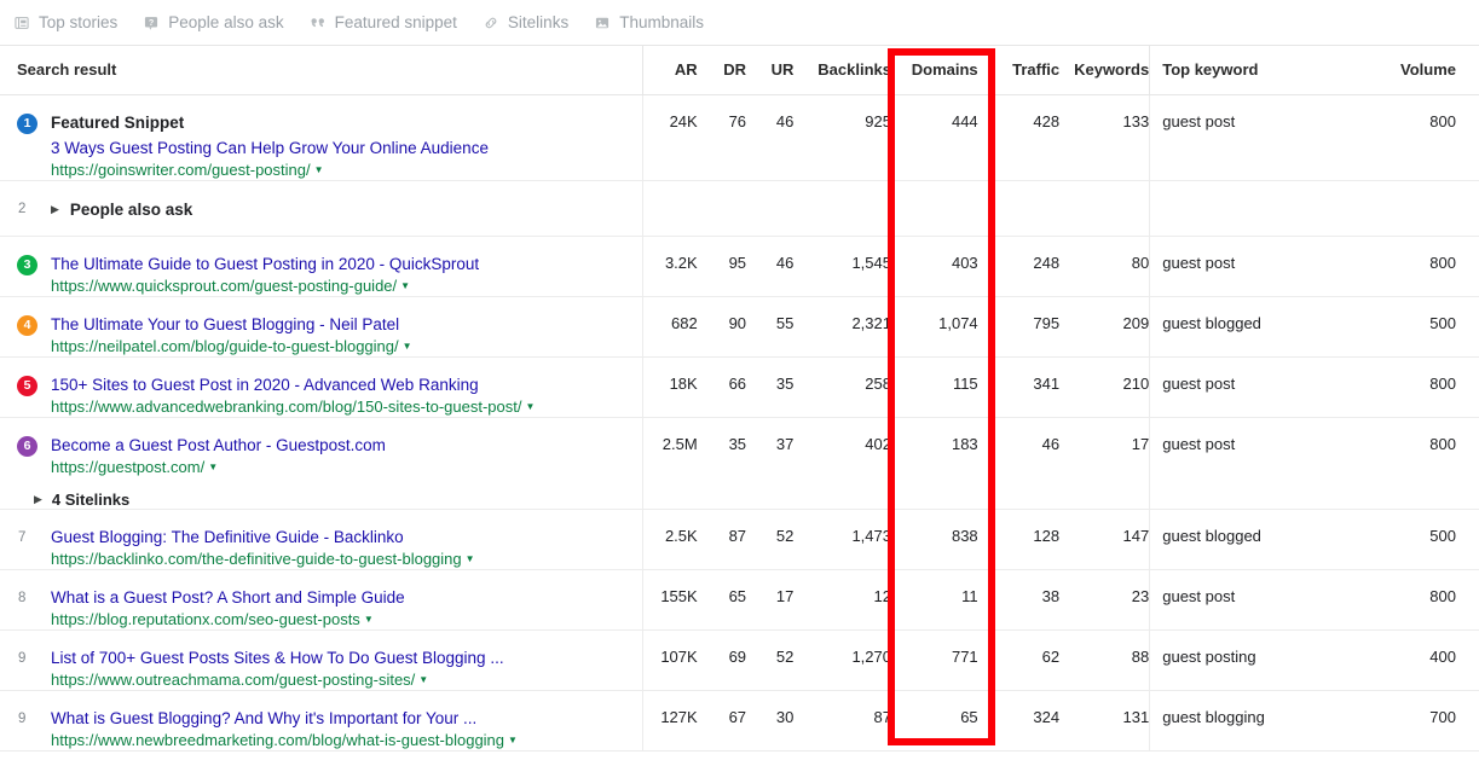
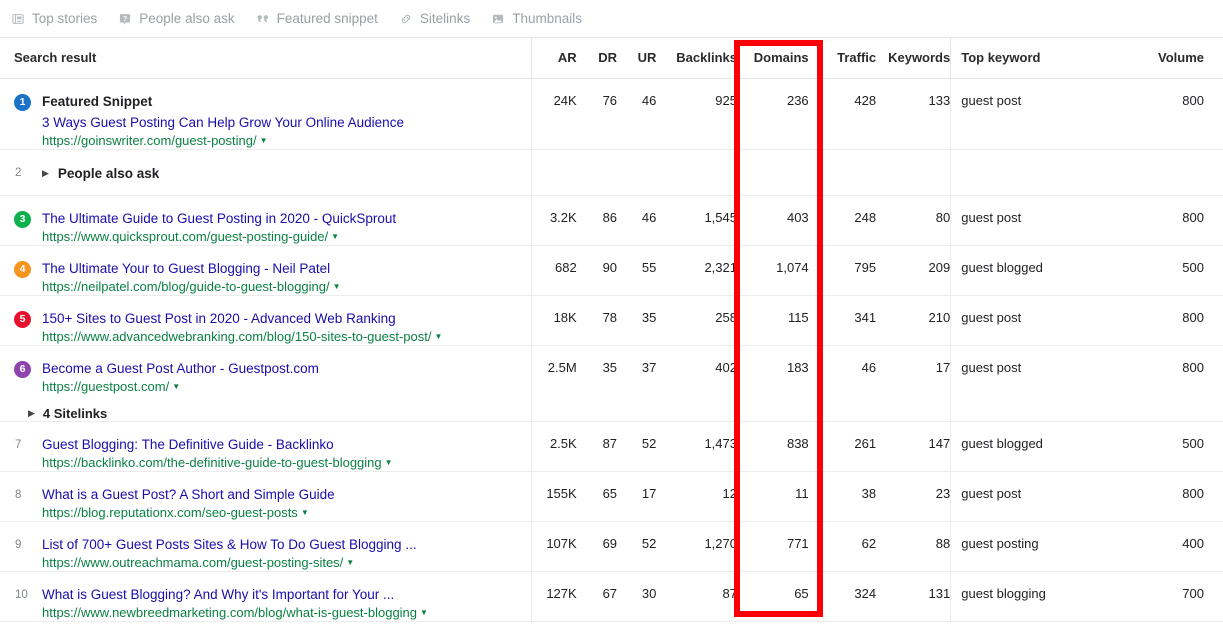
  Top stories
  ?
  People also ask
  Featured snippet
  Sitelinks
  Thumbnails
  Search result	AR	DR	UR	Backlinks	Domains	Traffic	Keywords	Top keyword	Volume
- 1 Featured Snippet3 Ways Guest Posting Can Help Grow Your Online Audiencehttps://goinswriter.com/guest-posting/ ▼	24K	76	46	925	444	428	133	guest post	800
+ 1 Featured Snippet3 Ways Guest Posting Can Help Grow Your Online Audiencehttps://goinswriter.com/guest-posting/ ▼	24K	76	46	925	236	428	133	guest post	800
  2 ▶ People also ask
- 3 The Ultimate Guide to Guest Posting in 2020 - QuickSprouthttps://www.quicksprout.com/guest-posting-guide/ ▼	3.2K	95	46	1,545	403	248	80	guest post	800
+ 3 The Ultimate Guide to Guest Posting in 2020 - QuickSprouthttps://www.quicksprout.com/guest-posting-guide/ ▼	3.2K	86	46	1,545	403	248	80	guest post	800
  4 The Ultimate Your to Guest Blogging - Neil Patelhttps://neilpatel.com/blog/guide-to-guest-blogging/ ▼	682	90	55	2,321	1,074	795	209	guest blogged	500
- 5 150+ Sites to Guest Post in 2020 - Advanced Web Rankinghttps://www.advancedwebranking.com/blog/150-sites-to-guest-post/ ▼	18K	66	35	258	115	341	210	guest post	800
+ 5 150+ Sites to Guest Post in 2020 - Advanced Web Rankinghttps://www.advancedwebranking.com/blog/150-sites-to-guest-post/ ▼	18K	78	35	258	115	341	210	guest post	800
  6 Become a Guest Post Author - Guestpost.comhttps://guestpost.com/ ▼▶ 4 Sitelinks	2.5M	35	37	402	183	46	17	guest post	800
- 7 Guest Blogging: The Definitive Guide - Backlinkohttps://backlinko.com/the-definitive-guide-to-guest-blogging ▼	2.5K	87	52	1,473	838	128	147	guest blogged	500
+ 7 Guest Blogging: The Definitive Guide - Backlinkohttps://backlinko.com/the-definitive-guide-to-guest-blogging ▼	2.5K	87	52	1,473	838	261	147	guest blogged	500
  8 What is a Guest Post? A Short and Simple Guidehttps://blog.reputationx.com/seo-guest-posts ▼	155K	65	17	12	11	38	23	guest post	800
  9 List of 700+ Guest Posts Sites & How To Do Guest Blogging ...https://www.outreachmama.com/guest-posting-sites/ ▼	107K	69	52	1,270	771	62	88	guest posting	400
- 9 What is Guest Blogging? And Why it's Important for Your ...https://www.newbreedmarketing.com/blog/what-is-guest-blogging ▼	127K	67	30	87	65	324	131	guest blogging	700
+ 10 What is Guest Blogging? And Why it's Important for Your ...https://www.newbreedmarketing.com/blog/what-is-guest-blogging ▼	127K	67	30	87	65	324	131	guest blogging	700
